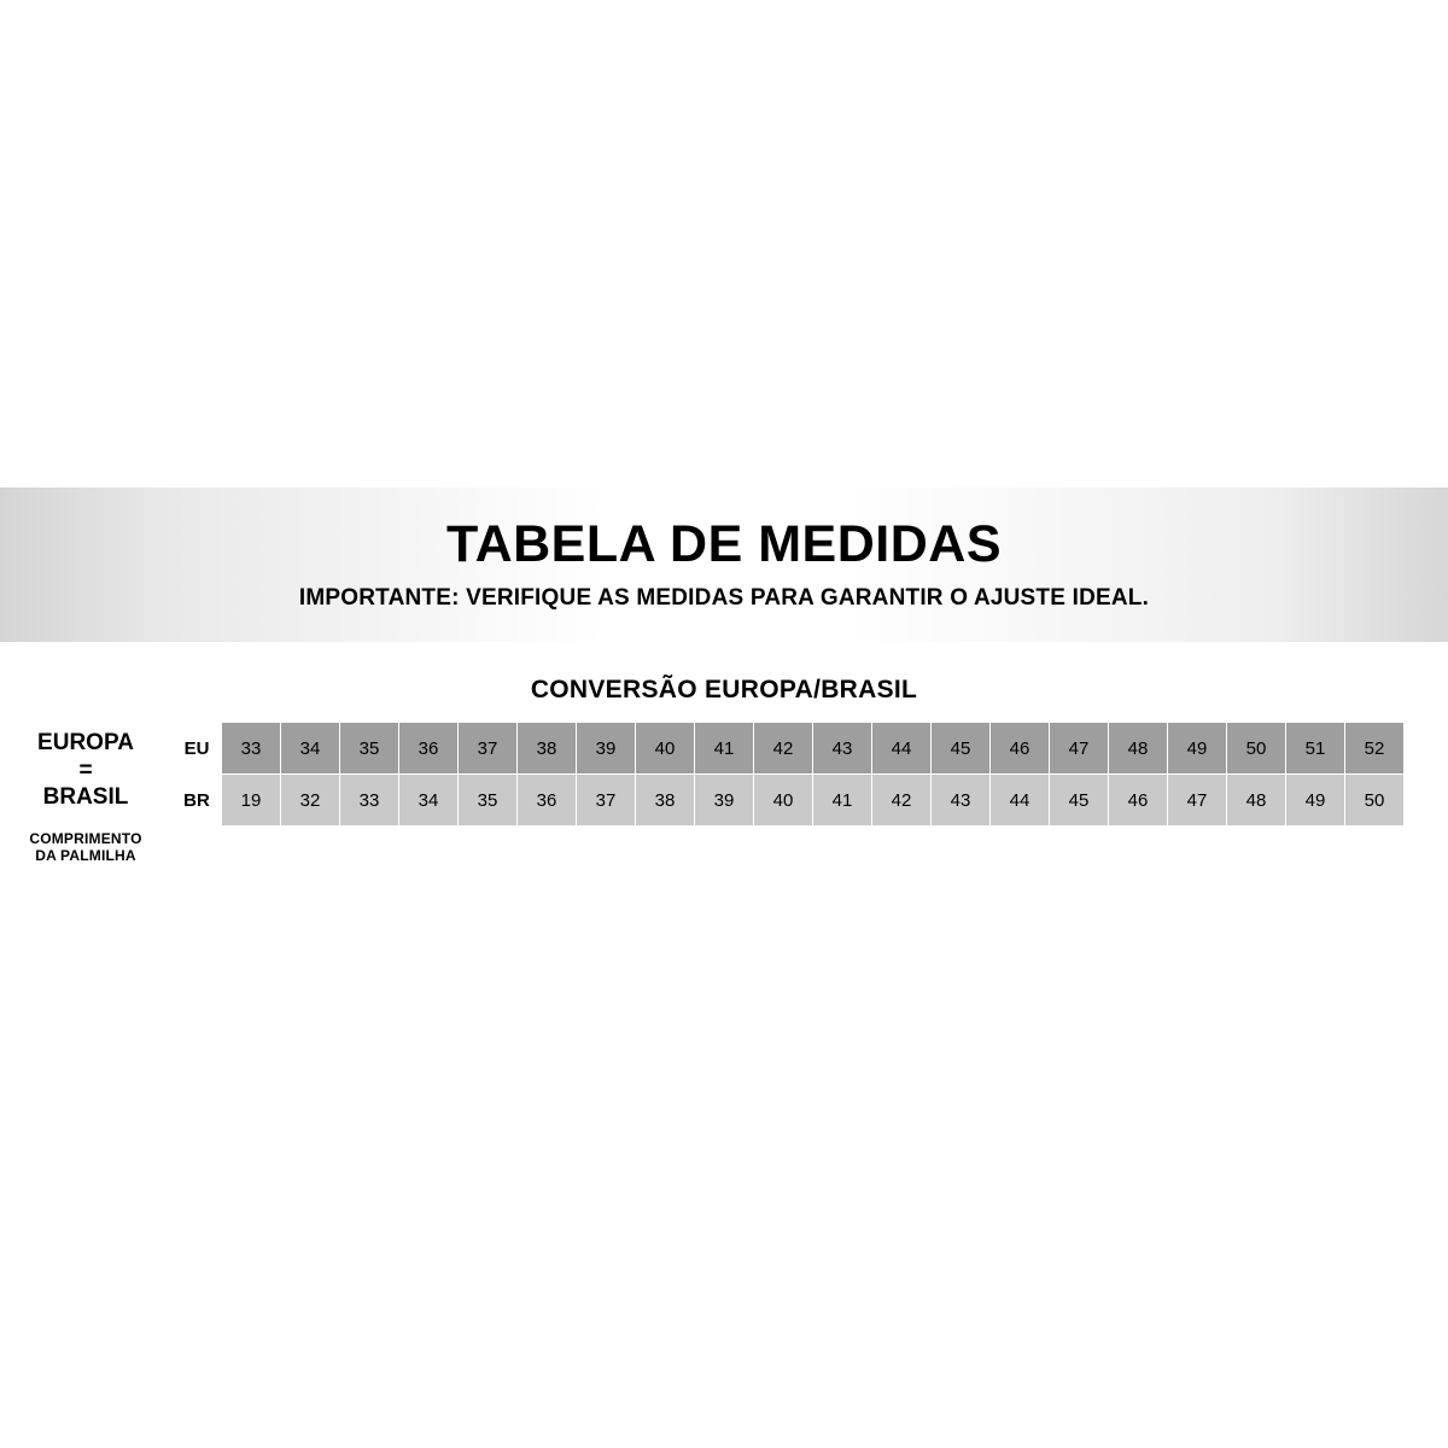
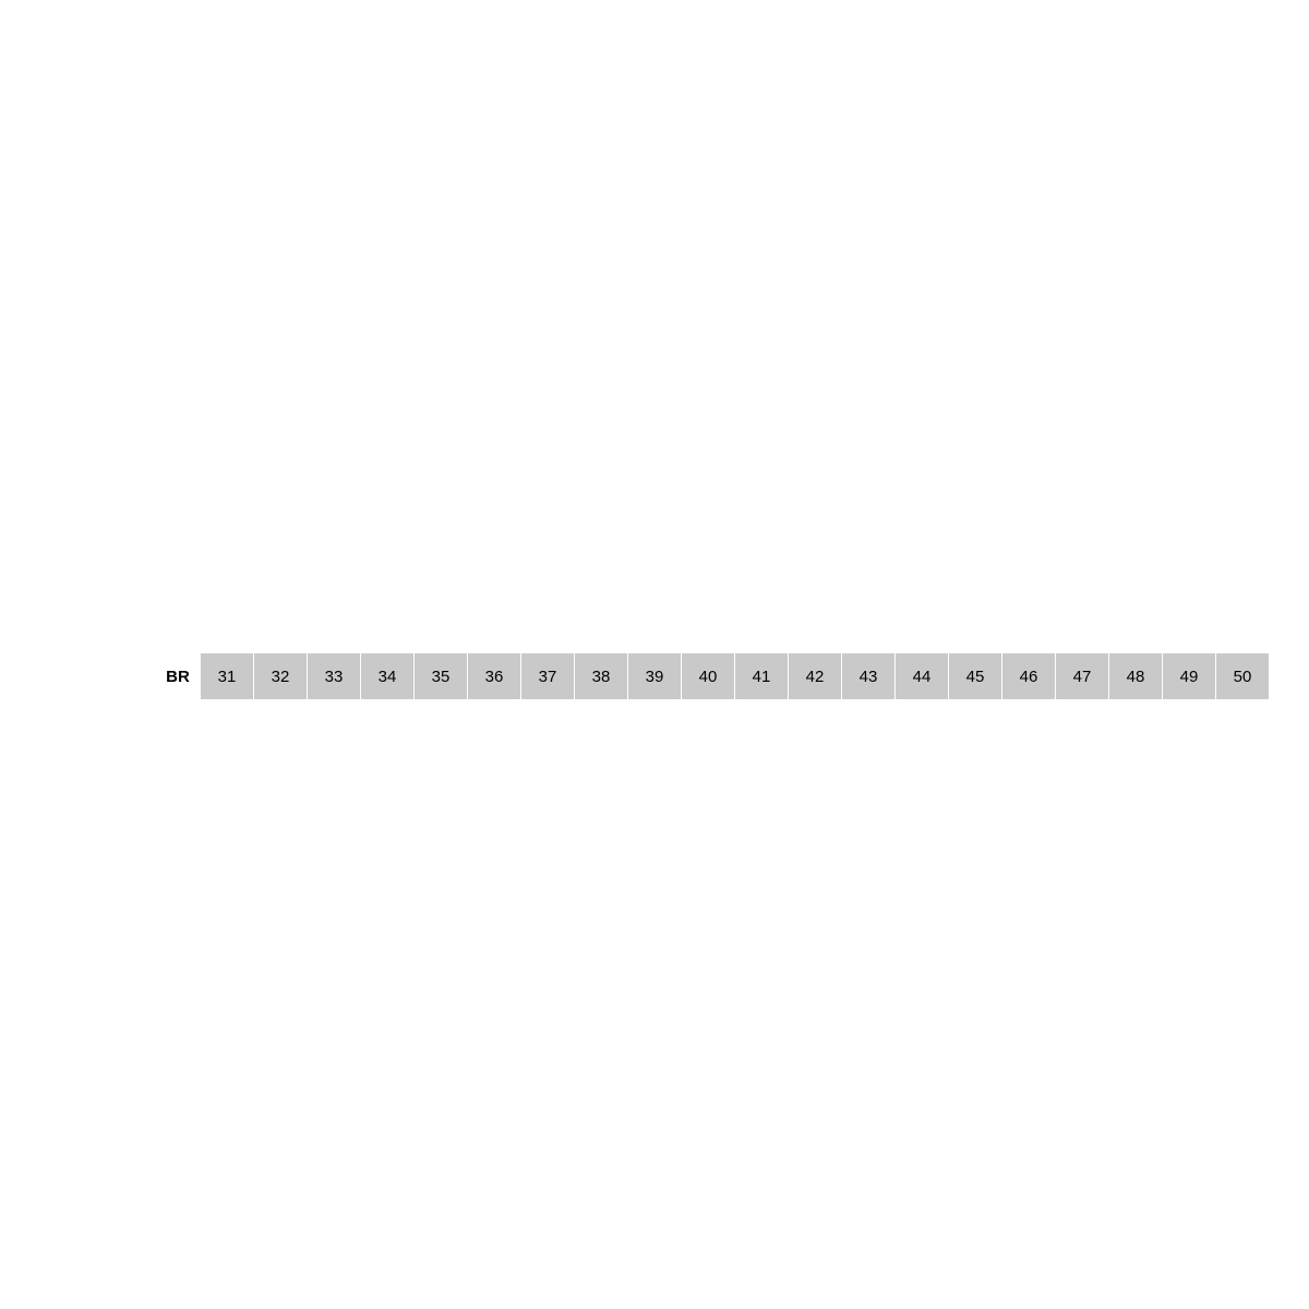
- TABELA DE MEDIDAS
- IMPORTANTE: VERIFIQUE AS MEDIDAS PARA GARANTIR O AJUSTE IDEAL.
- CONVERSÃO EUROPA/BRASIL
- EUROPA
- =
- BRASIL
- COMPRIMENTO
- DA PALMILHA
- EU	33	34	35	36	37	38	39	40	41	42	43	44	45	46	47	48	49	50	51	52
- BR	19	32	33	34	35	36	37	38	39	40	41	42	43	44	45	46	47	48	49	50
+ BR	31	32	33	34	35	36	37	38	39	40	41	42	43	44	45	46	47	48	49	50
